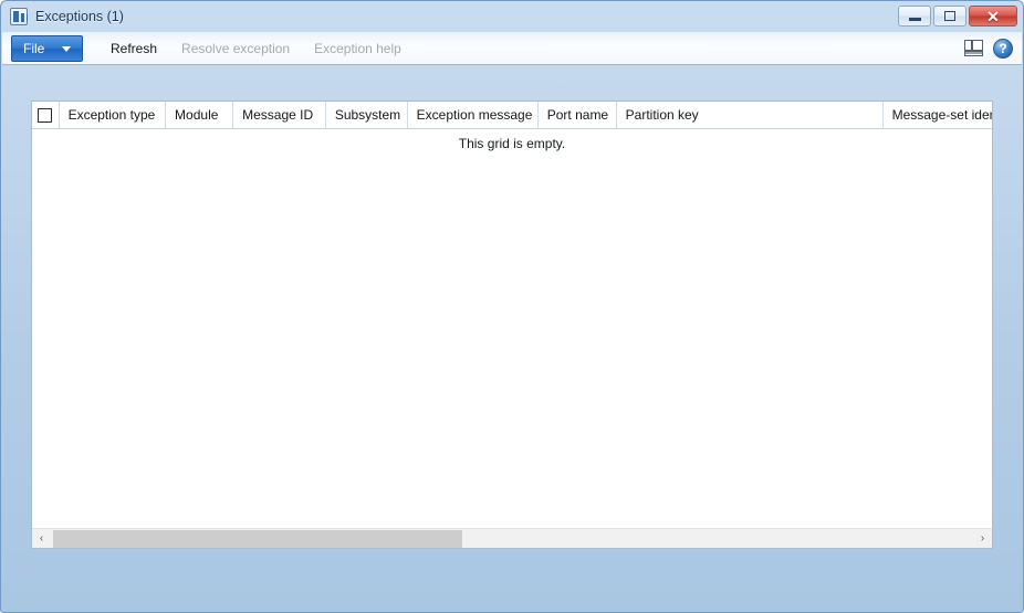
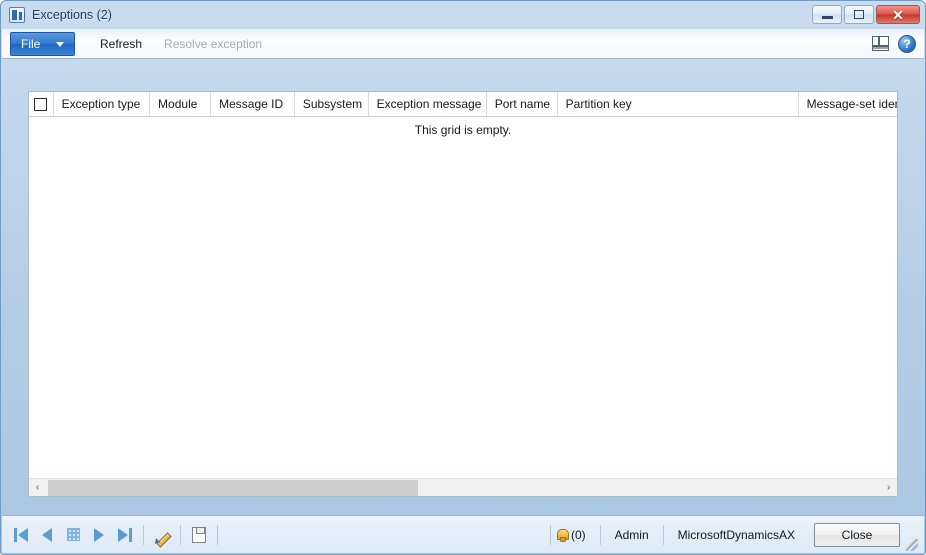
- Exceptions (1)
+ Exceptions (2)
  ✕
  File
  Refresh
  Resolve exception
- Exception help
  ?
  Exception type
  Module
  Message ID
  Subsystem
  Exception message
  Port name
  Partition key
  Message-set ide
  This grid is empty.
  ‹
  ›
+ (0)
+ Admin
+ MicrosoftDynamicsAX
+ Close
